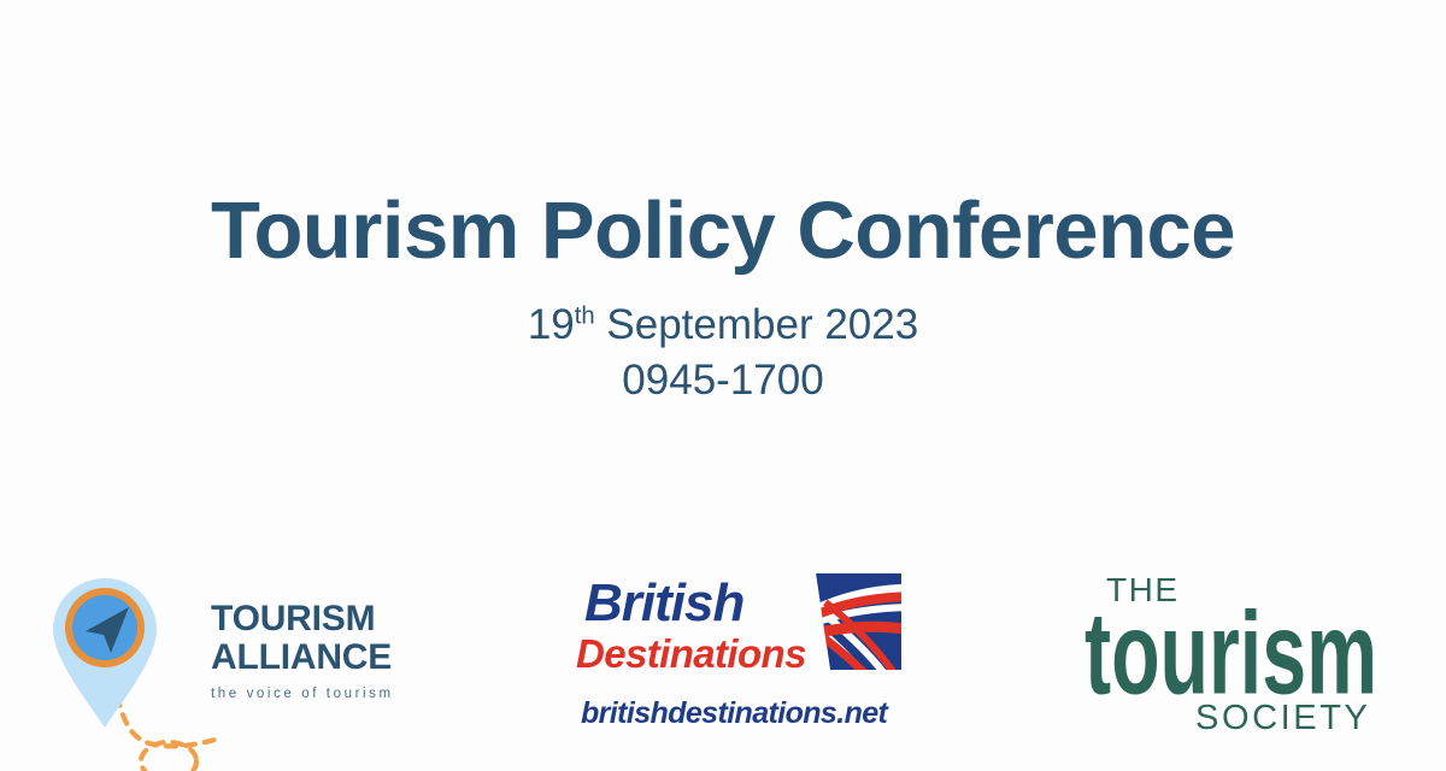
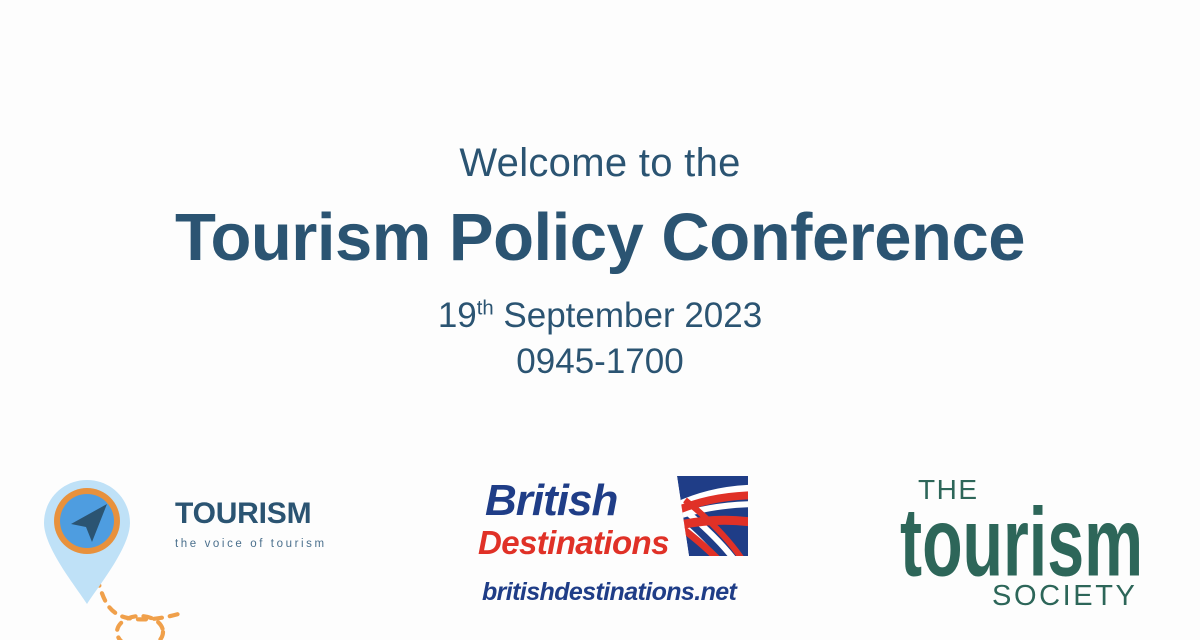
+ Welcome to the
  Tourism Policy Conference
  19th September 2023
  0945-1700
  TOURISM
- ALLIANCE
  the voice of tourism
  British
  Destinations
  britishdestinations.net
  THE
  tourism
  SOCIETY
